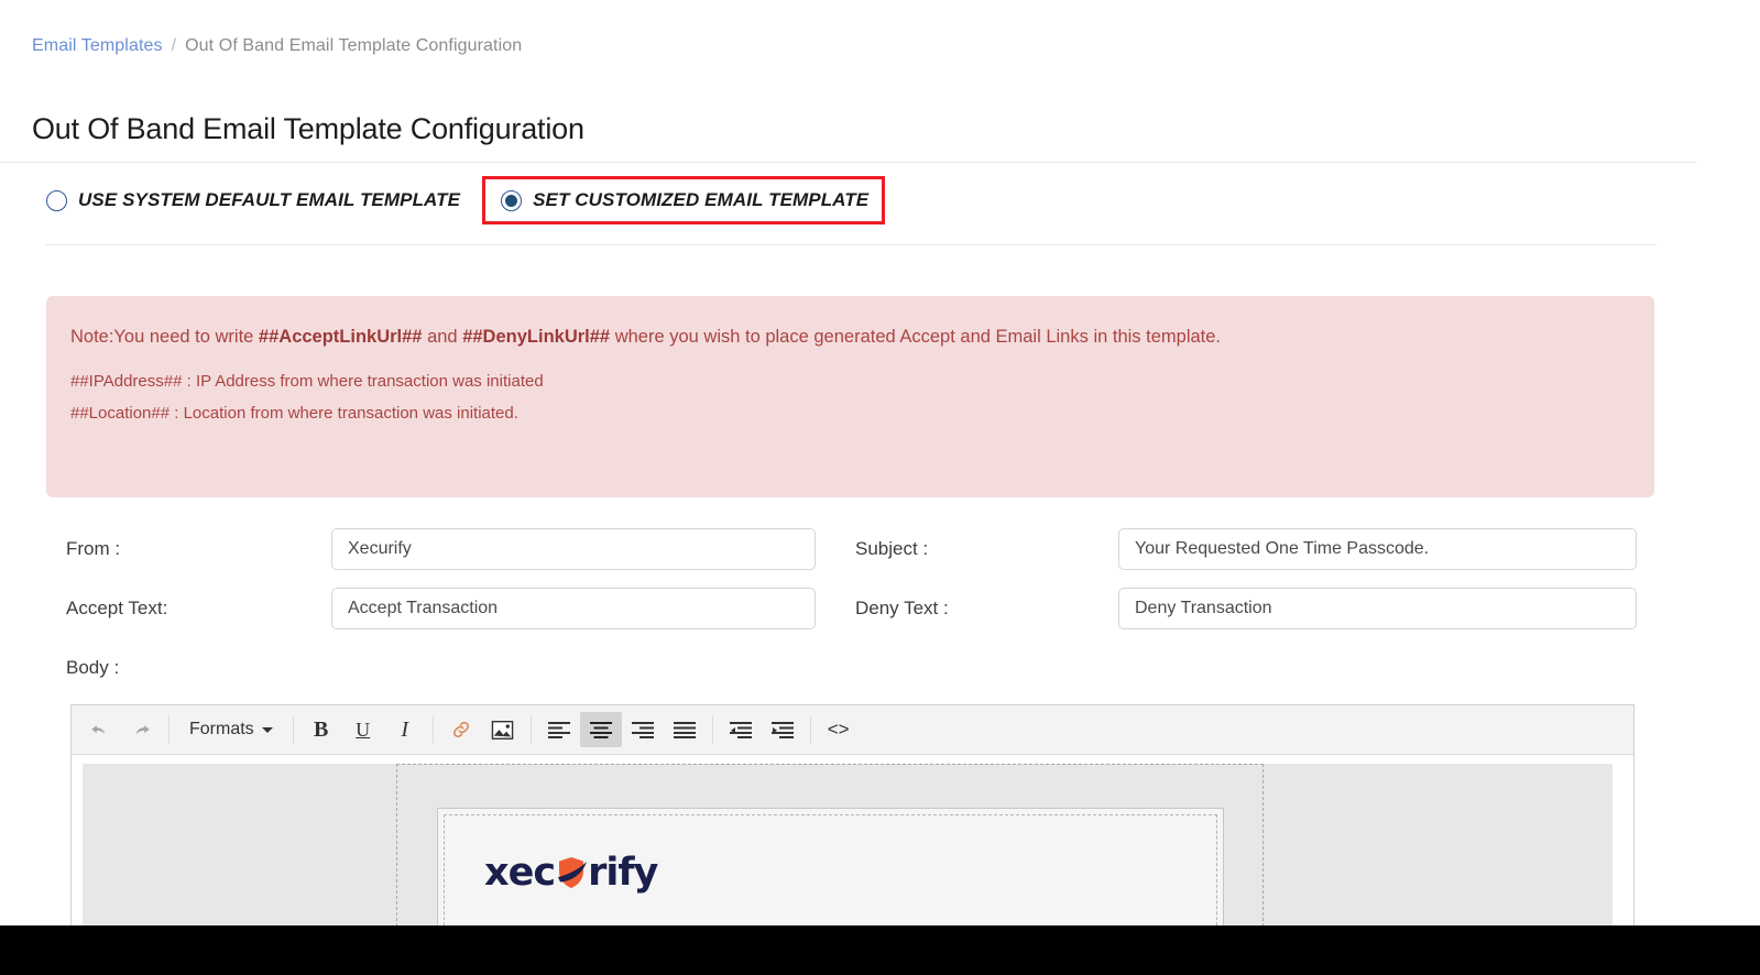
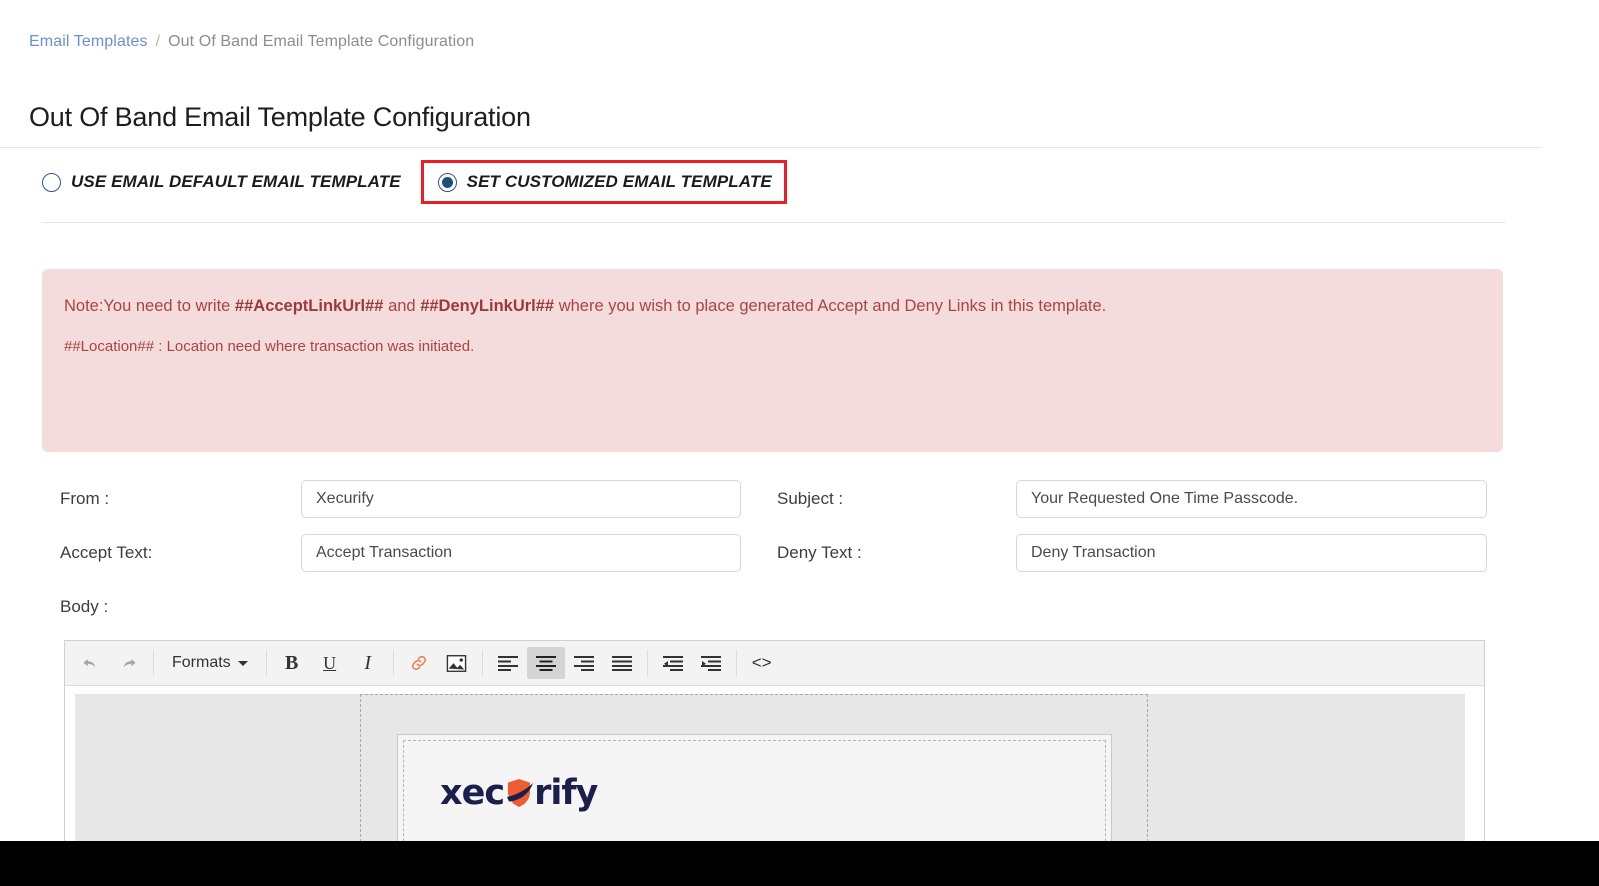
  Email Templates
  /
  Out Of Band Email Template Configuration
  Out Of Band Email Template Configuration
- USE SYSTEM DEFAULT EMAIL TEMPLATE
+ USE EMAIL DEFAULT EMAIL TEMPLATE
  SET CUSTOMIZED EMAIL TEMPLATE
- Note:You need to write ##AcceptLinkUrl## and ##DenyLinkUrl## where you wish to place generated Accept and Email Links in this template.
+ Note:You need to write ##AcceptLinkUrl## and ##DenyLinkUrl## where you wish to place generated Accept and Deny Links in this template.
- ##IPAddress## : IP Address from where transaction was initiated
- ##Location## : Location from where transaction was initiated.
+ ##Location## : Location need where transaction was initiated.
  From :
  Xecurify
  Subject :
  Your Requested One Time Passcode.
  Accept Text:
  Accept Transaction
  Deny Text :
  Deny Transaction
  Body :
  Formats
  B
  U
  I
  <>
  xec
  rify
